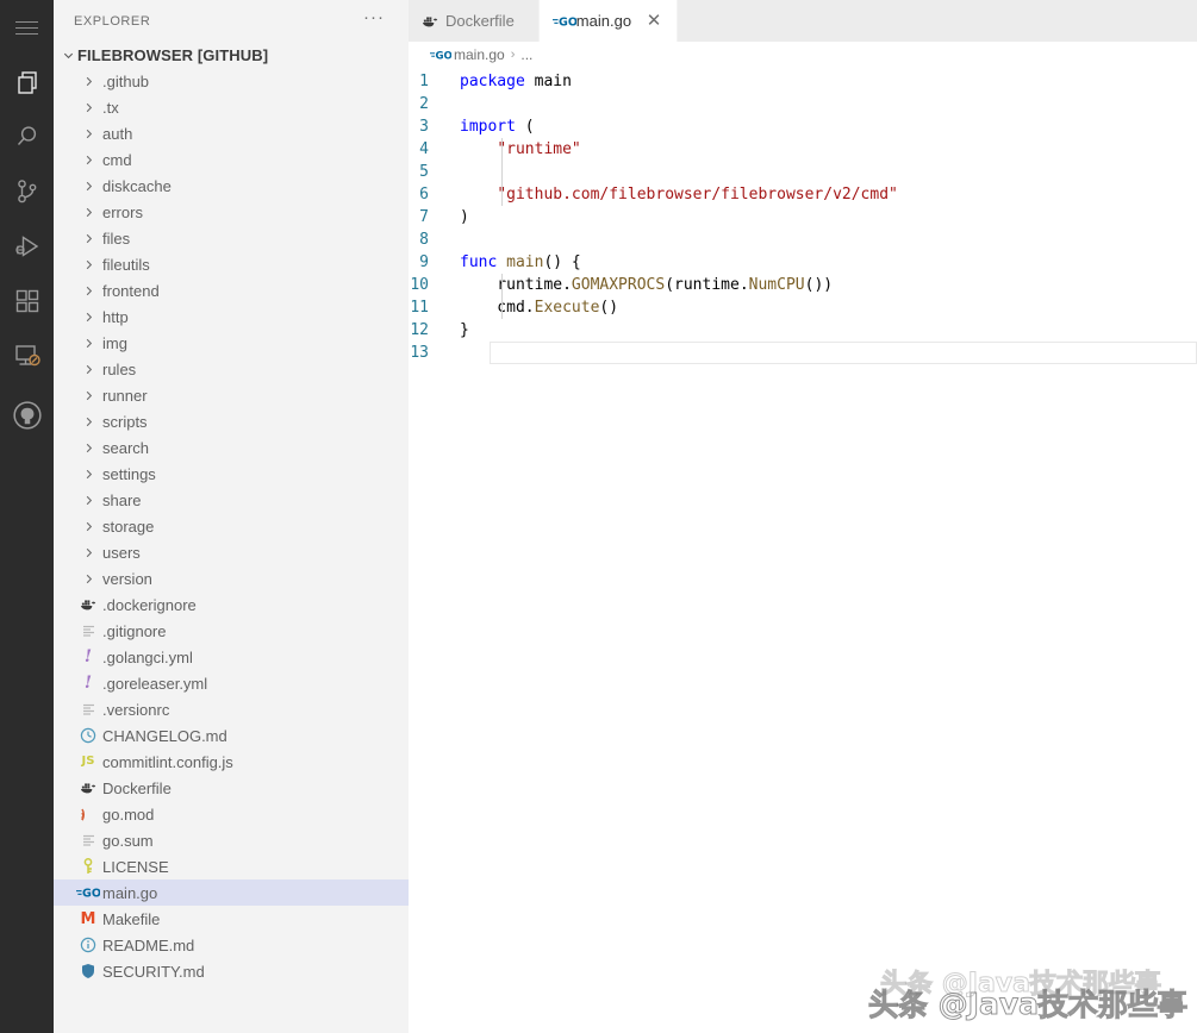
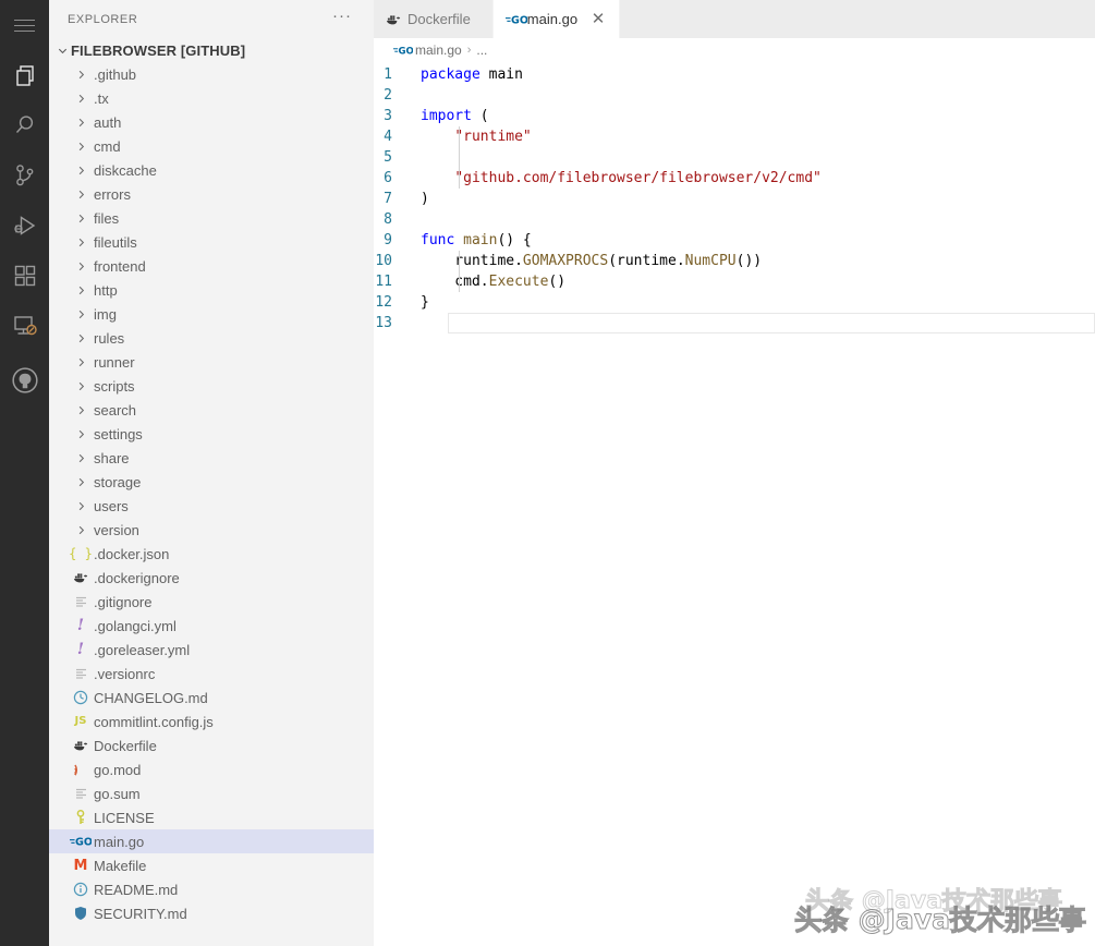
  EXPLORER
  ···
  FILEBROWSER [GITHUB]
  .github
  .tx
  auth
  cmd
  diskcache
  errors
  files
  fileutils
  frontend
  http
  img
  rules
  runner
  scripts
  search
  settings
  share
  storage
  users
  version
+ { }
+ .docker.json
  .dockerignore
  .gitignore
  !
  .golangci.yml
  !
  .goreleaser.yml
  .versionrc
  CHANGELOG.md
  JS
  commitlint.config.js
  Dockerfile
  go.mod
  go.sum
  LICENSE
  GO
  main.go
  M
  Makefile
  README.md
  SECURITY.md
  Dockerfile
  GO
  main.go
  ✕
  GO
  main.go
  ›
  ...
  1
  package main
  2
  3
  import (
  4
  runtime"
  5
  6
  github.com/filebrowser/filebrowser/v2/cmd"
  7
  )
  8
  9
  func main() {
  10
  untime.GOMAXPROCS(runtime.NumCPU())
  11
  md.Execute()
  12
  }
  13
  头条 @Java技术那些事
  头条 @Java技术那些事
